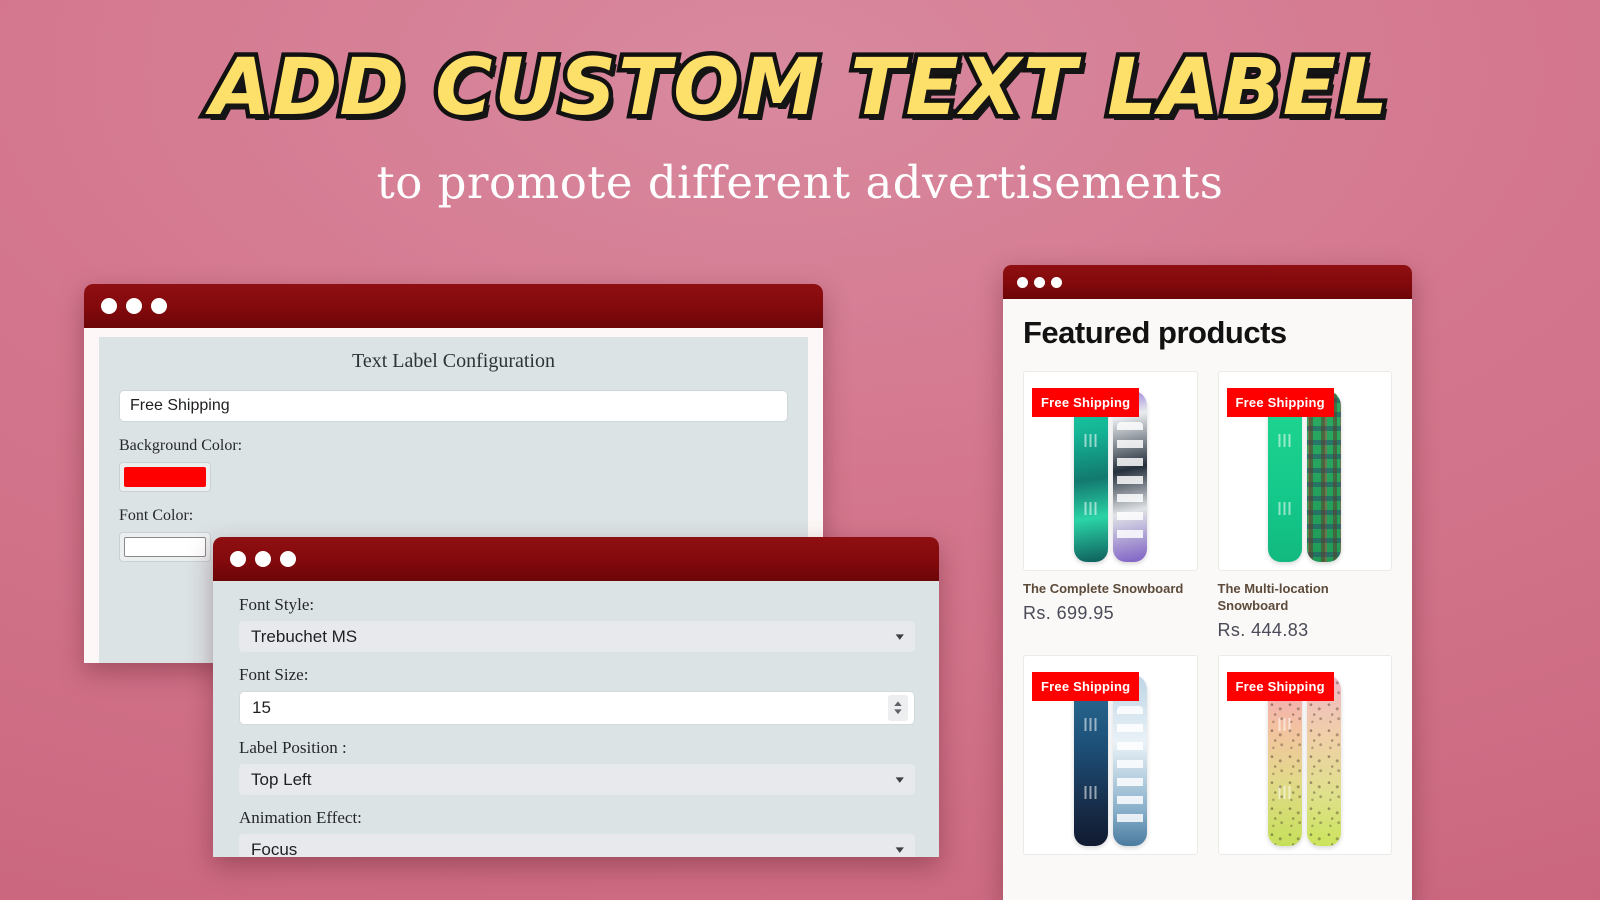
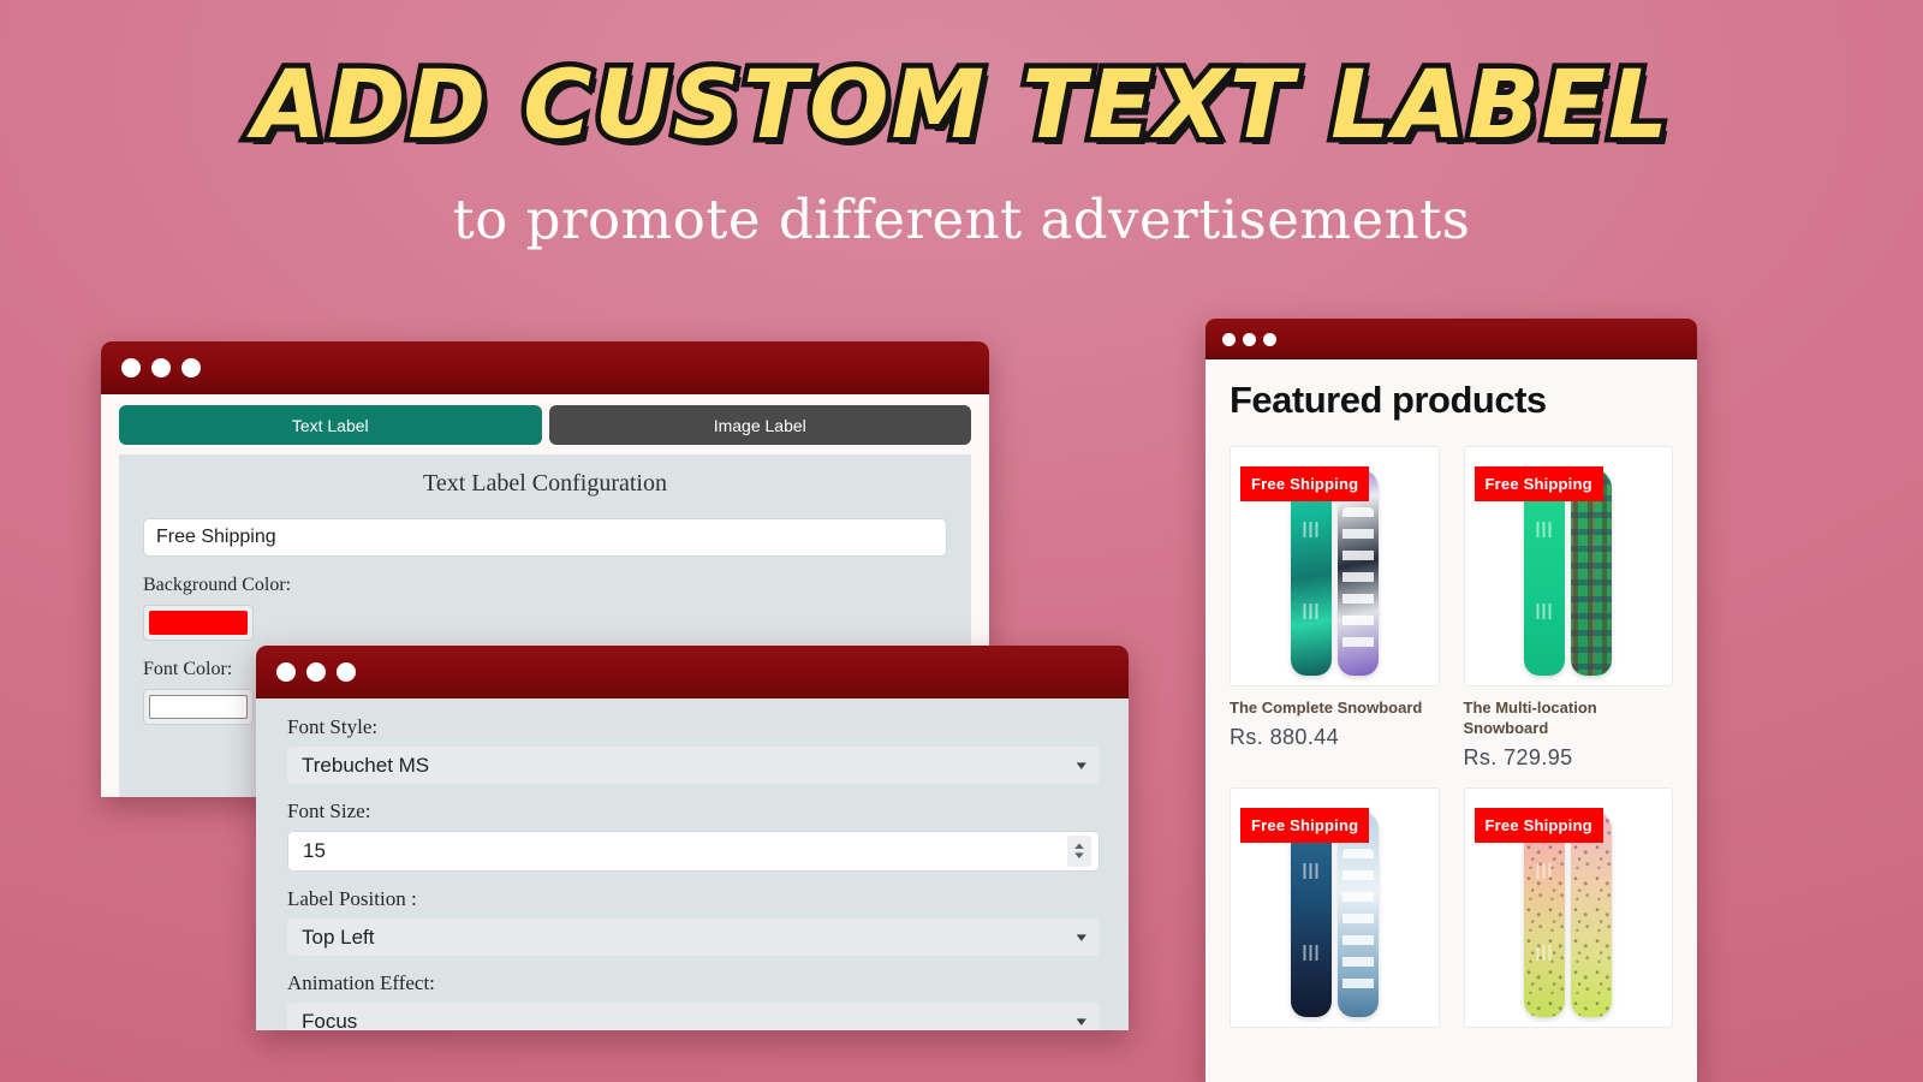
  ADD CUSTOM TEXT LABEL
  to promote different advertisements
+ Text Label
+ Image Label
  Text Label Configuration
  Free Shipping
  Background Color:
  Font Color:
  Font Style:
  Trebuchet MS
  ▾
  Font Size:
  15
  ▲
  ▼
  Label Position :
  Top Left
  ▾
  Animation Effect:
  Focus
  ▾
  Featured products
  Free Shipping
  The Complete Snowboard
- Rs. 699.95
+ Rs. 880.44
  Free Shipping
  The Multi-location Snowboard
- Rs. 444.83
+ Rs. 729.95
  Free Shipping
  Free Shipping
